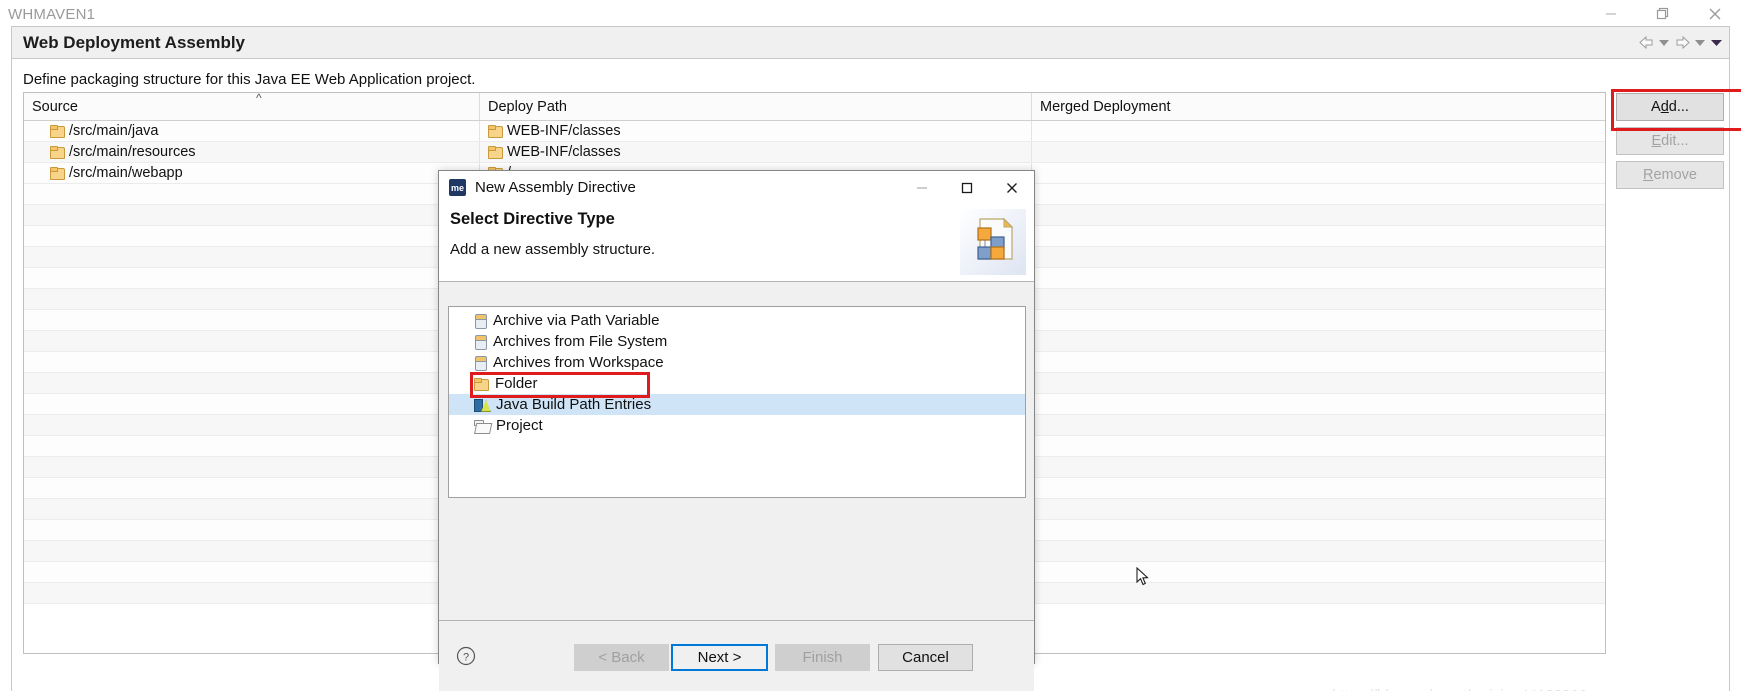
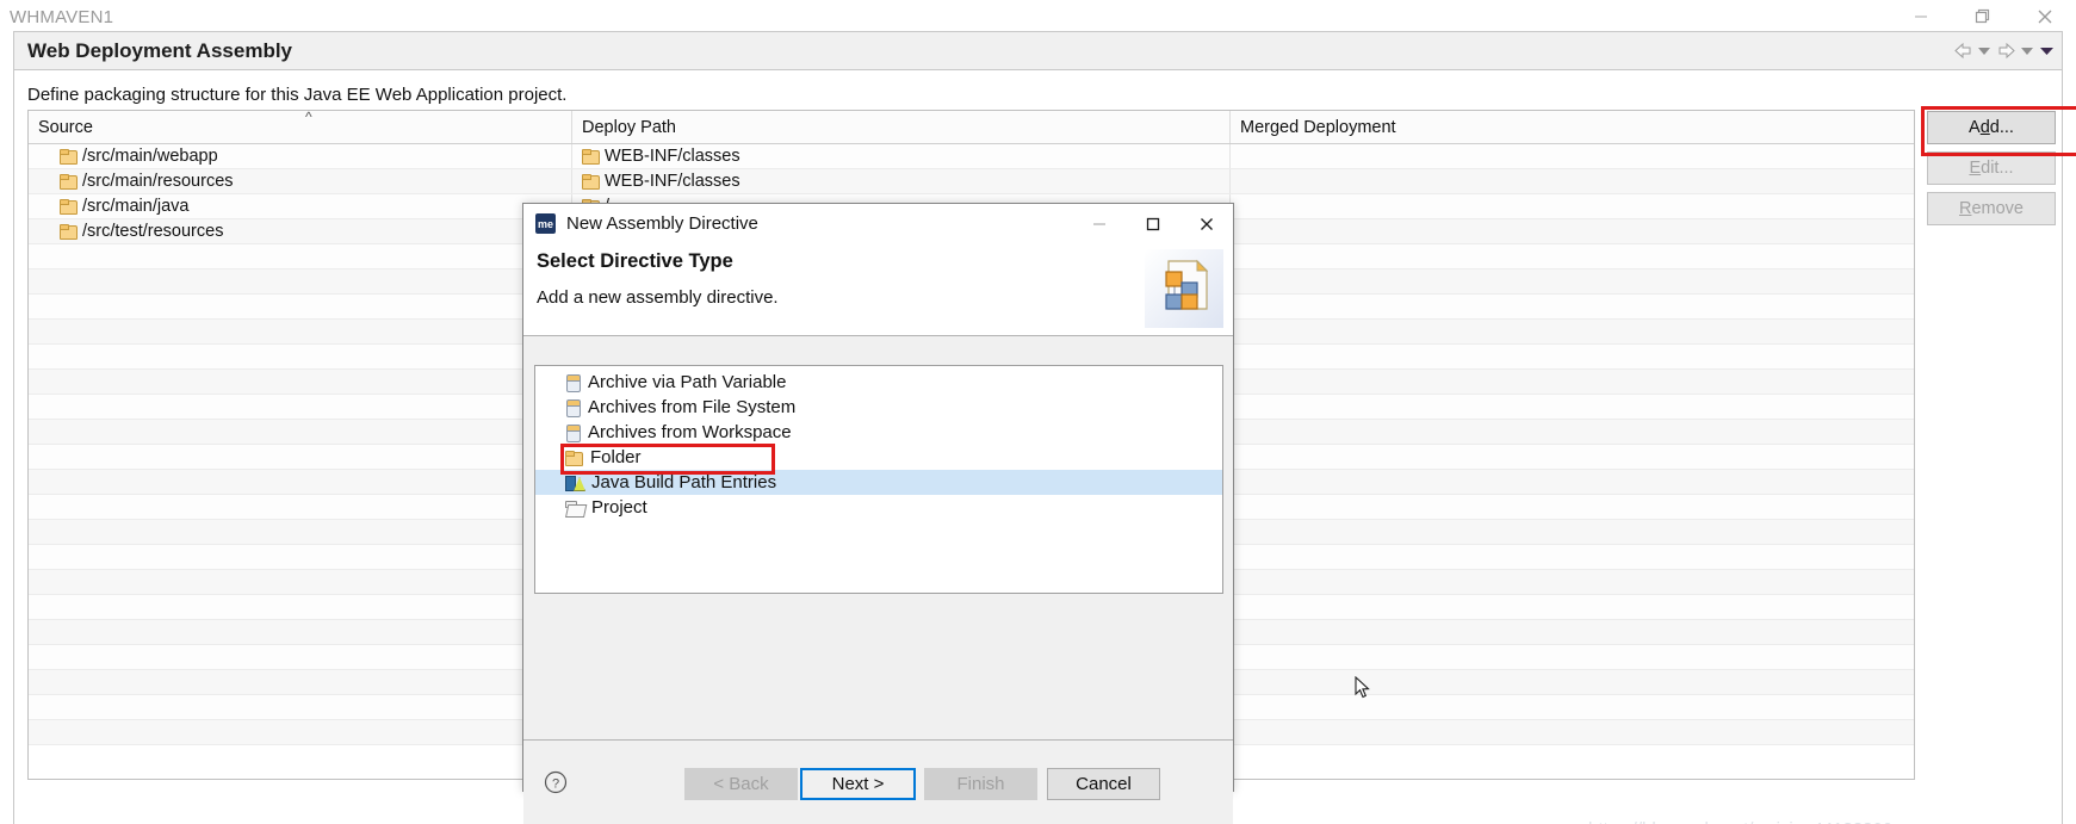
  WHMAVEN1
  Web Deployment Assembly
  Define packaging structure for this Java EE Web Application project.
  Source
  ^
  Deploy Path
  Merged Deployment
- /src/main/java
+ /src/main/webapp
  WEB-INF/classes
  /src/main/resources
  WEB-INF/classes
- /src/main/webapp
+ /src/main/java
+ /src/test/resources
  Add...
  Edit...
  Remove
  me
  New Assembly Directive
  Select Directive Type
- Add a new assembly structure.
+ Add a new assembly directive.
  Archive via Path Variable
  Archives from File System
  Archives from Workspace
  Folder
  Java Build Path Entries
  Project
  ?
  < Back
  Next >
  Finish
  Cancel
